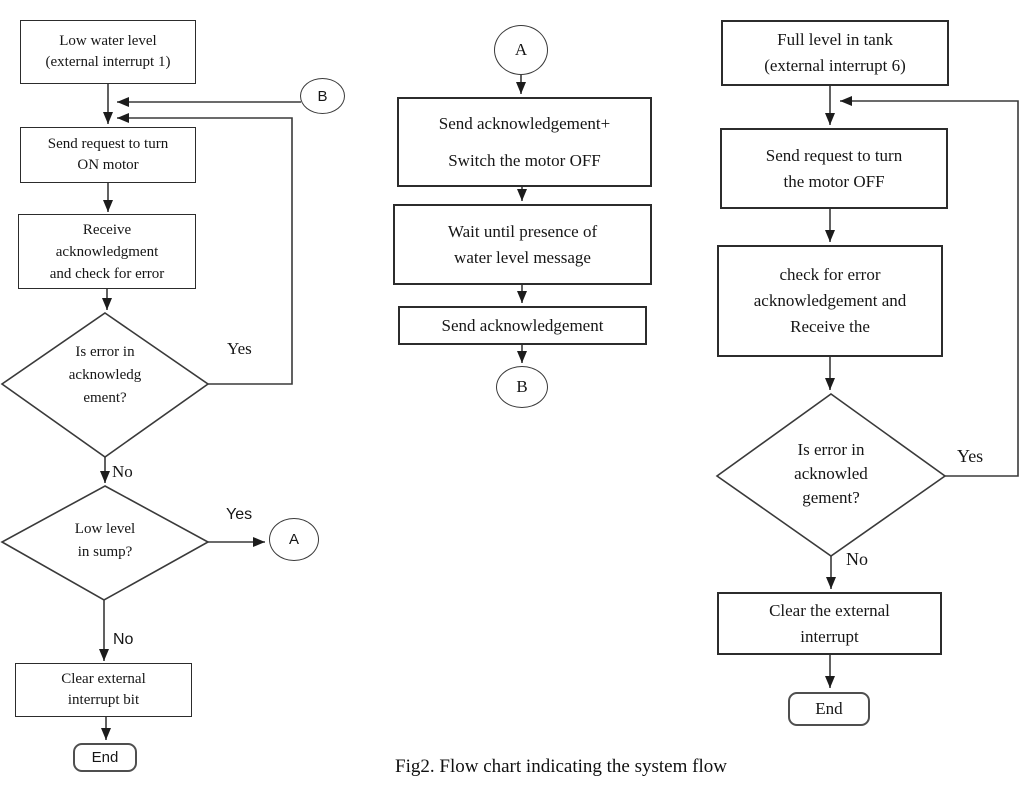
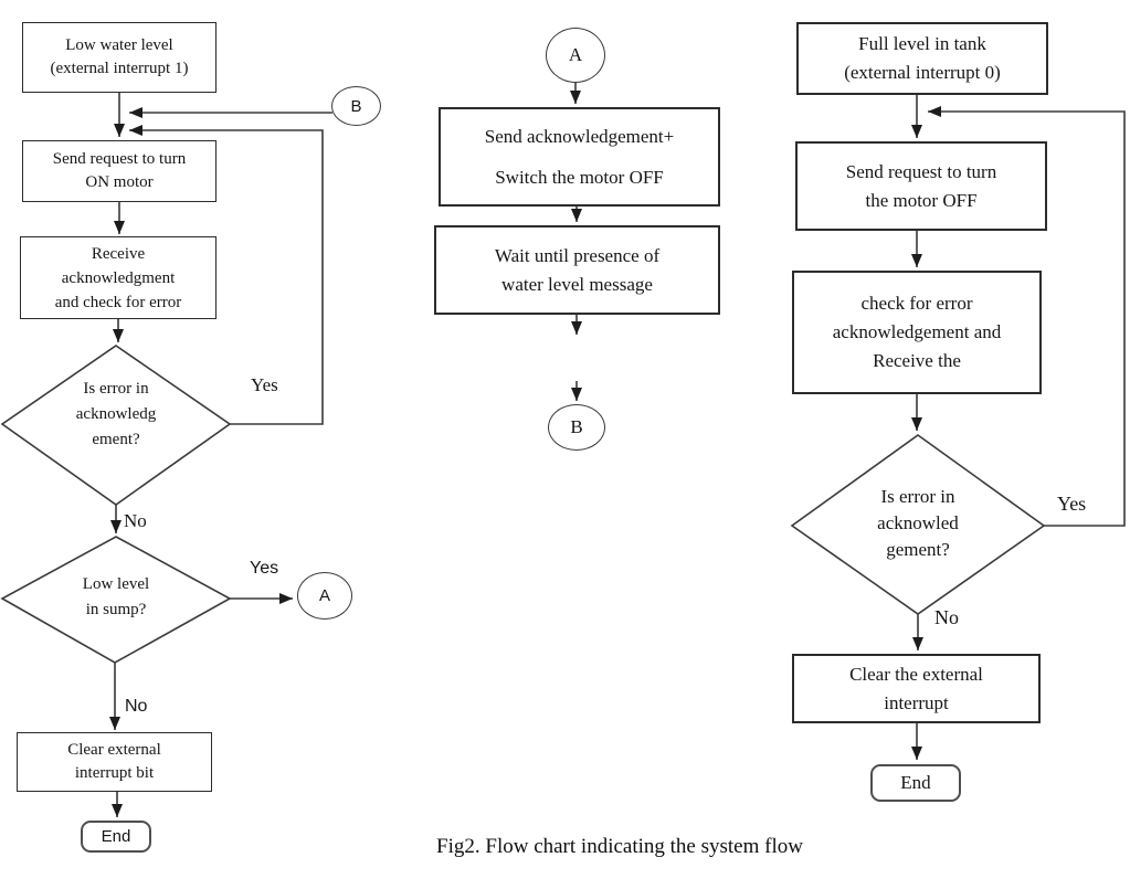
  Low water level
  (external interrupt 1)
  B
  Send request to turn
  ON motor
  Receive
  acknowledgment
  and check for error
  Is error in
  acknowledg
  ement?
  Yes
  No
  Low level
  in sump?
  Yes
  A
  No
  Clear external
  interrupt bit
  End
  A
  Send acknowledgement+
  Switch the motor OFF
  Wait until presence of
  water level message
- Send acknowledgement
  B
  Full level in tank
- (external interrupt 6)
+ (external interrupt 0)
  Send request to turn
  the motor OFF
  check for error
  acknowledgement and
  Receive the
  Is error in
  acknowled
  gement?
  Yes
  No
  Clear the external
  interrupt
  End
  Fig2. Flow chart indicating the system flow
